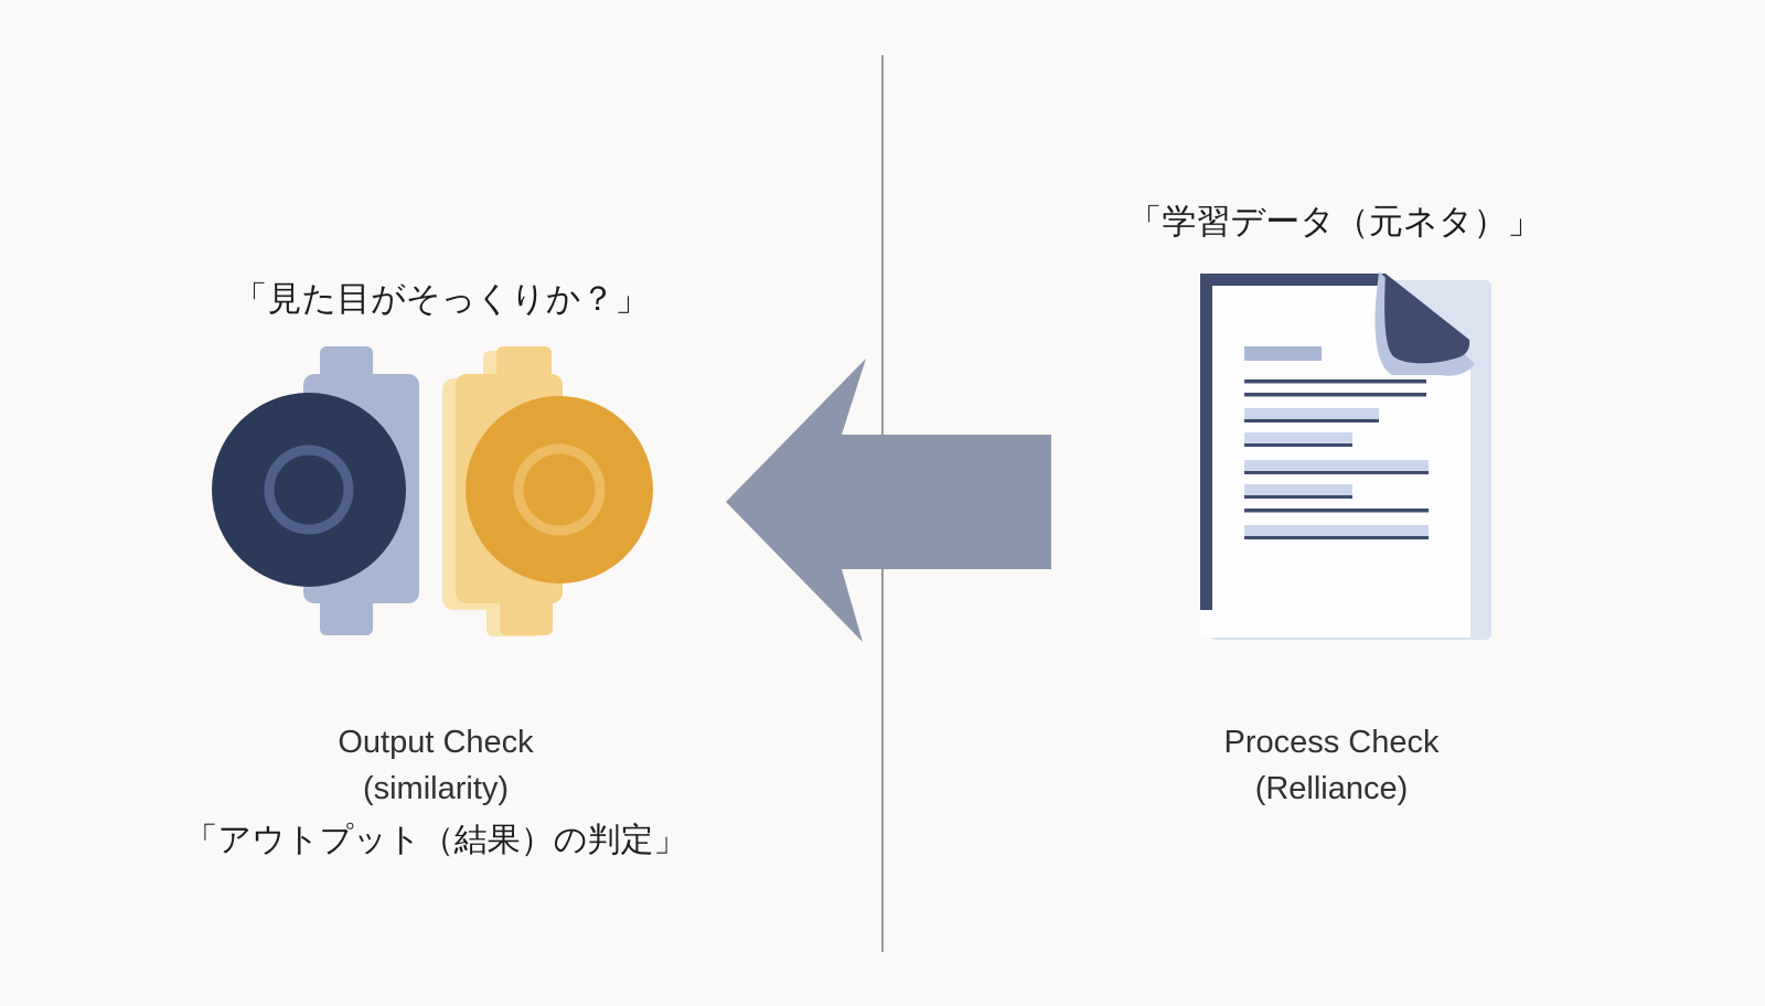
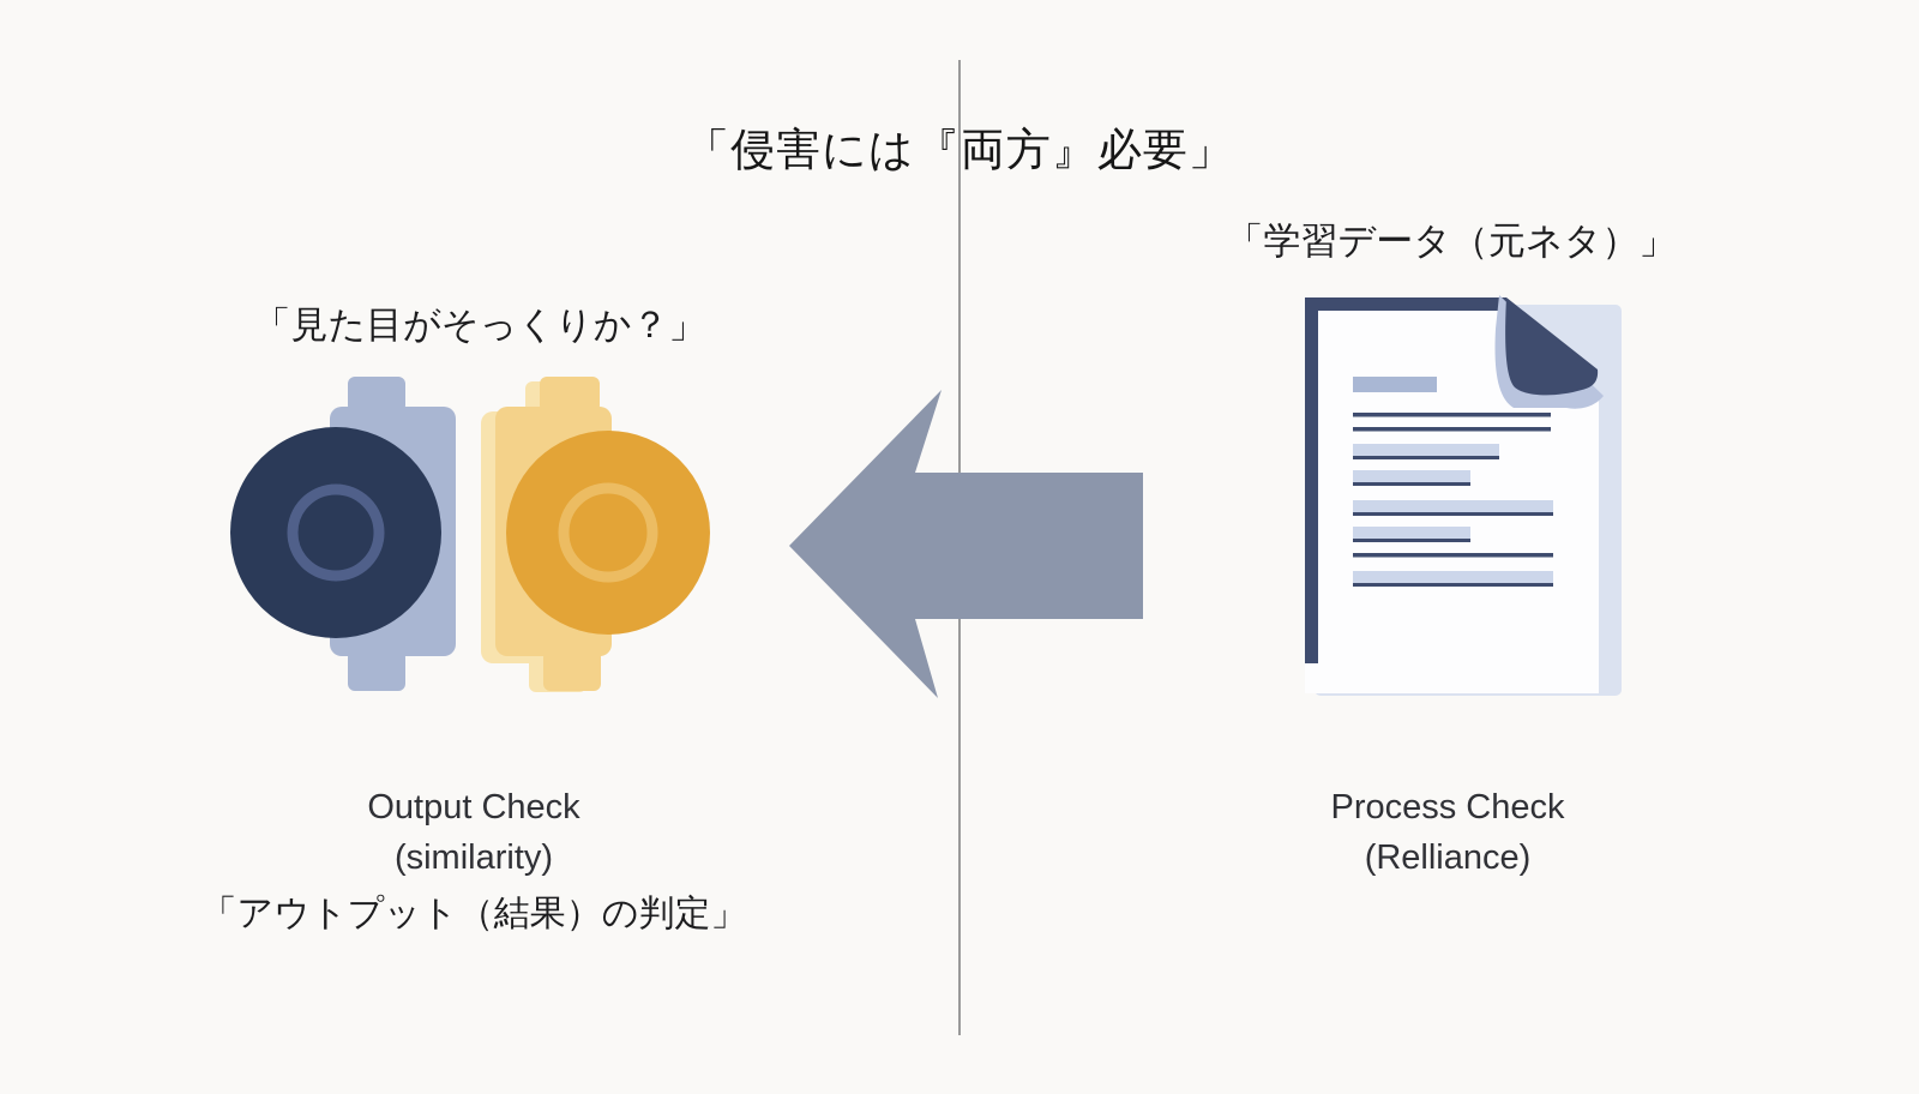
+ 「侵害には『両方』必要」
  「見た目がそっくりか？」
  「学習データ（元ネタ）」
  Output Check
  (similarity)
  「アウトプット（結果）の判定」
  Process Check
  (Relliance)
